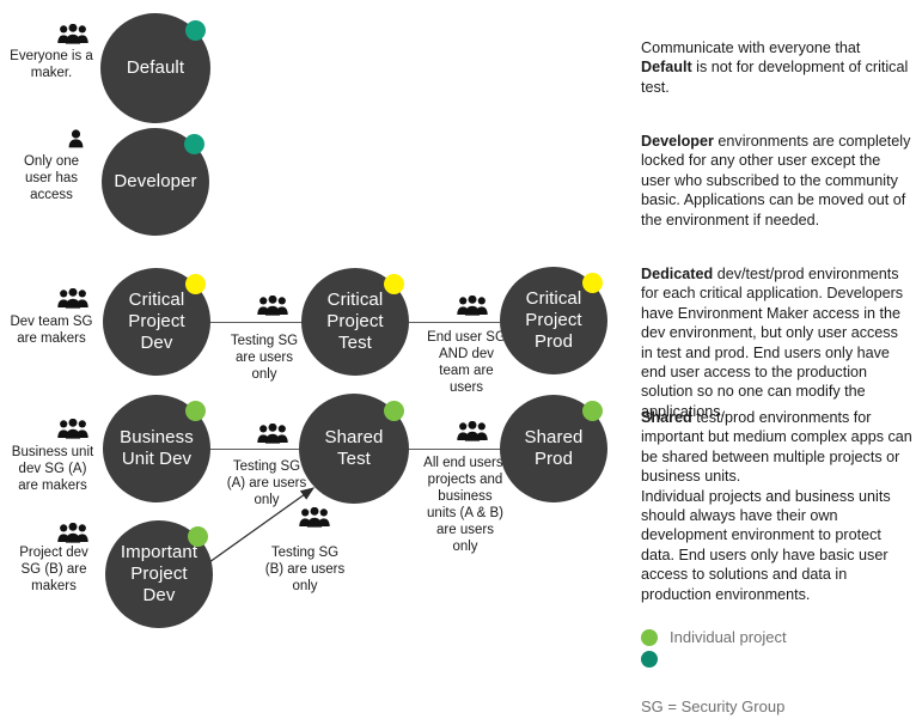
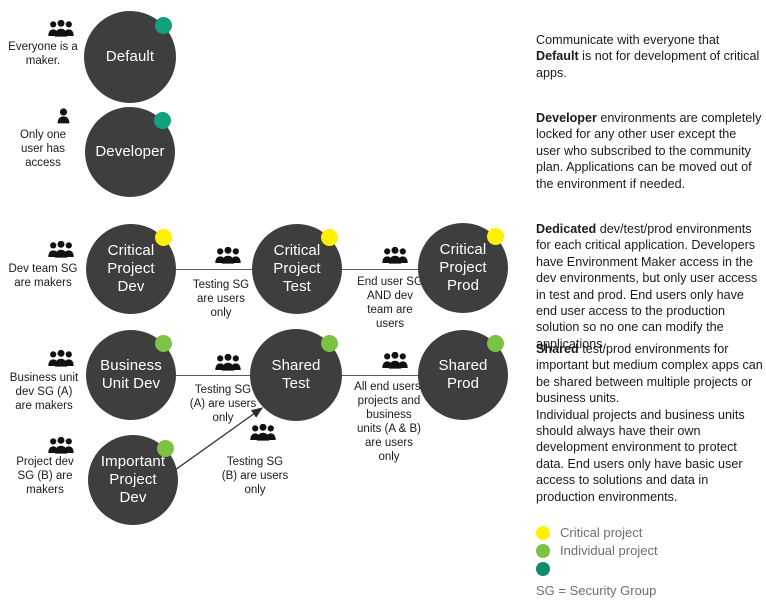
  Default
  Developer
  Critical
  Project
  Dev
  Critical
  Project
  Test
  Critical
  Project
  Prod
  Business
  Unit Dev
  Shared
  Test
  Shared
  Prod
  Important
  Project
  Dev
  Everyone is a
  maker.
  Only one
  user has
  access
  Dev team SG
  are makers
  Testing SG
  are users
  only
  End user SG
  AND dev
  team are
  users
  Business unit
  dev SG (A)
  are makers
  Testing SG
  (A) are users
  only
  All end users
  projects and
  business
  units (A & B)
  are users
  only
  Project dev
  SG (B) are
  makers
  Testing SG
  (B) are users
  only
- Communicate with everyone that Default is not for development of critical test.
+ Communicate with everyone that Default is not for development of critical apps.
- Developer environments are completely locked for any other user except the user who subscribed to the community basic. Applications can be moved out of the environment if needed.
+ Developer environments are completely locked for any other user except the user who subscribed to the community plan. Applications can be moved out of the environment if needed.
- Dedicated dev/test/prod environments for each critical application. Developers have Environment Maker access in the dev environment, but only user access in test and prod. End users only have end user access to the production solution so no one can modify the applications.
+ Dedicated dev/test/prod environments for each critical application. Developers have Environment Maker access in the dev environments, but only user access in test and prod. End users only have end user access to the production solution so no one can modify the applications.
  Shared test/prod environments for important but medium complex apps can be shared between multiple projects or business units.
  Individual projects and business units should always have their own development environment to protect data. End users only have basic user access to solutions and data in production environments.
+ Critical project
  Individual project
  SG = Security Group
